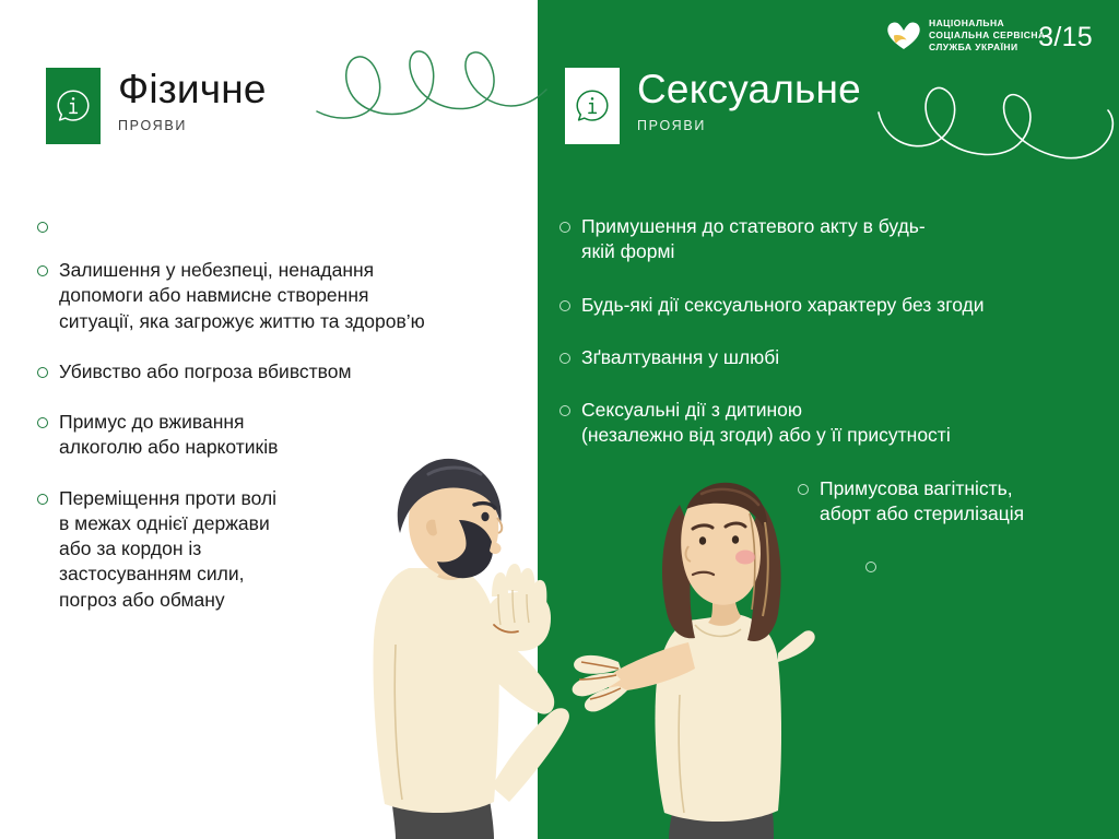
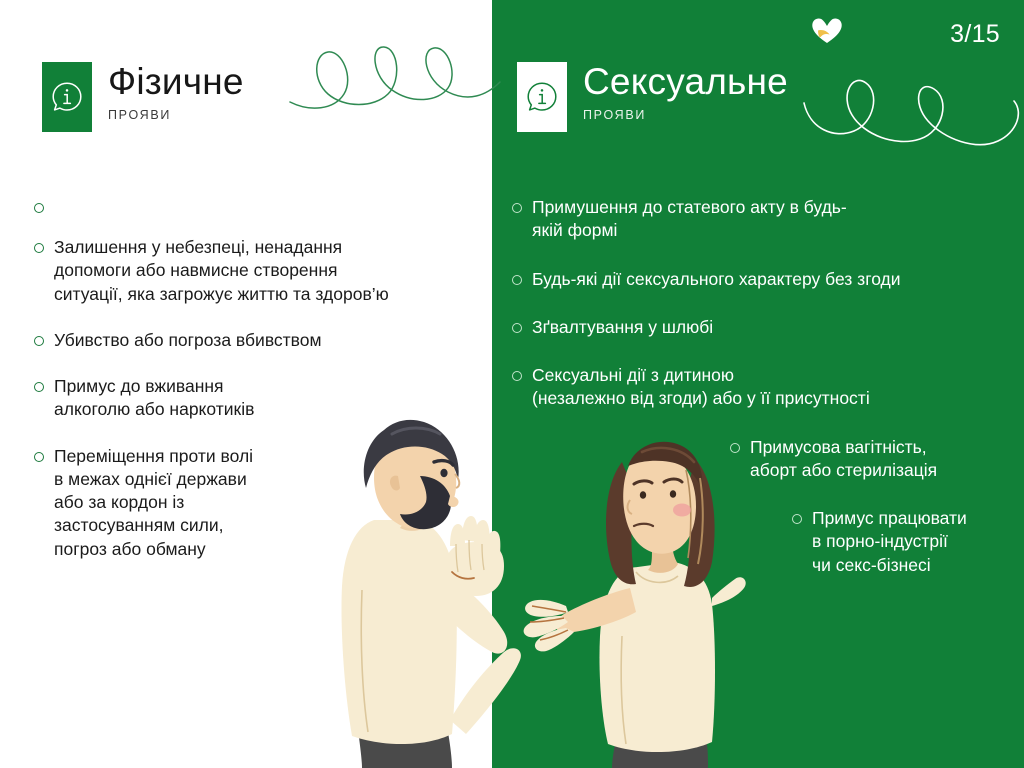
- НАЦІОНАЛЬНА
- СОЦІАЛЬНА СЕРВІСНА
- СЛУЖБА УКРАЇНИ
  3/15
  Фізичне
  ПРОЯВИ
  Сексуальне
  ПРОЯВИ
  Залишення у небезпеці, ненадання
  допомоги або навмисне створення
  ситуації, яка загрожує життю та здоров’ю
  Убивство або погроза вбивством
  Примус до вживання
  алкоголю або наркотиків
  Переміщення проти волі
  в межах однієї держави
  або за кордон із
  застосуванням сили,
  погроз або обману
  Примушення до статевого акту в будь-
  якій формі
  Будь-які дії сексуального характеру без згоди
  Зґвалтування у шлюбі
  Сексуальні дії з дитиною
  (незалежно від згоди) або у її присутності
  Примусова вагітність,
  аборт або стерилізація
+ Примус працювати
+ в порно-індустрії
+ чи секс-бізнесі
